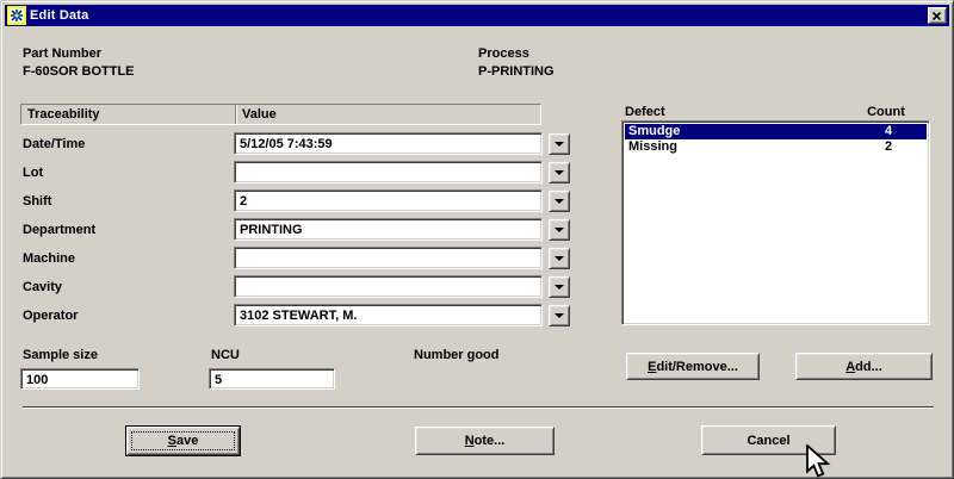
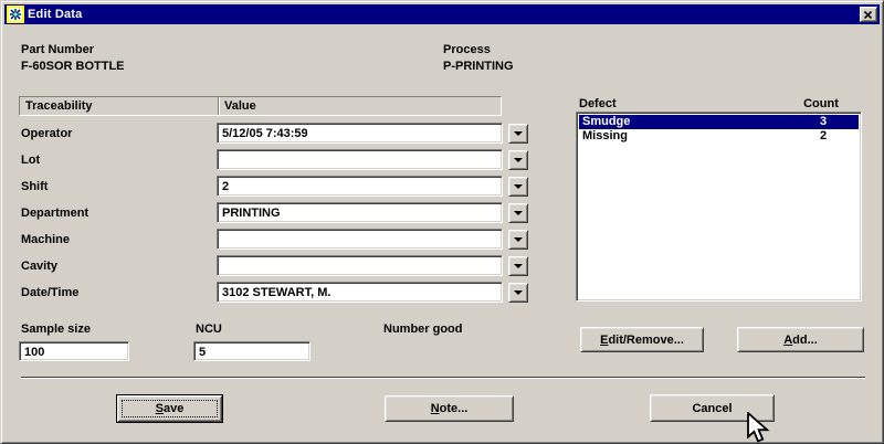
  Edit Data
  Part Number
  F-60SOR BOTTLE
  Process
  P-PRINTING
  Traceability
  Value
- Date/Time
+ Operator
  5/12/05 7:43:59
  Lot
  Shift
  2
  Department
  PRINTING
  Machine
  Cavity
- Operator
+ Date/Time
  3102 STEWART, M.
  Defect
  Count
  Smudge
- 4
+ 3
  Missing
  2
  Edit/Remove...
  Add...
  Sample size
  100
  NCU
  5
  Number good
  Save
  Note...
  Cancel
